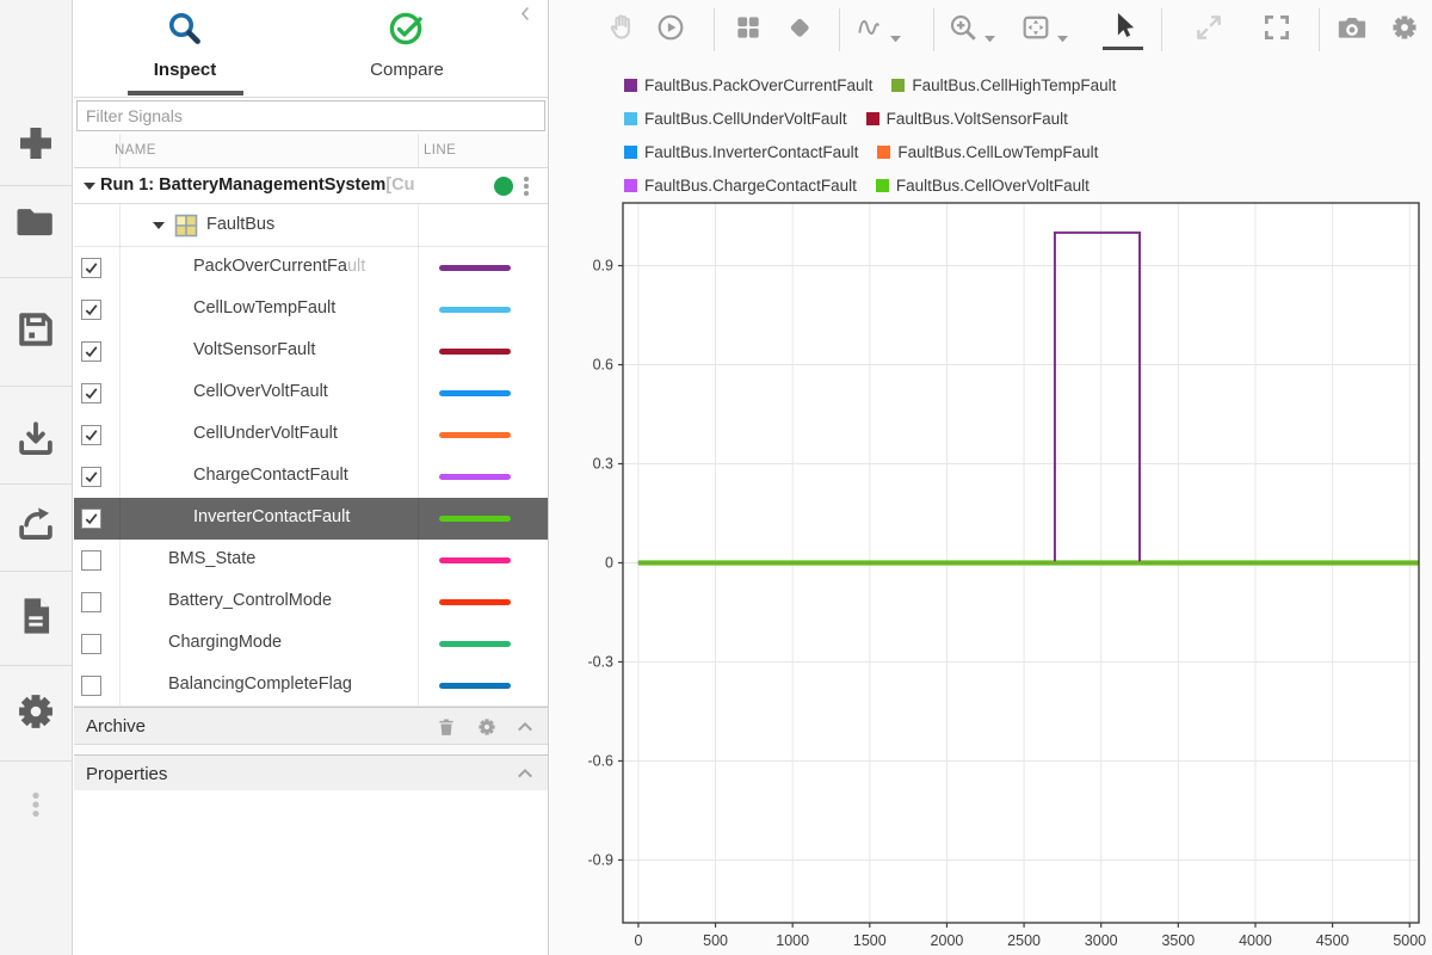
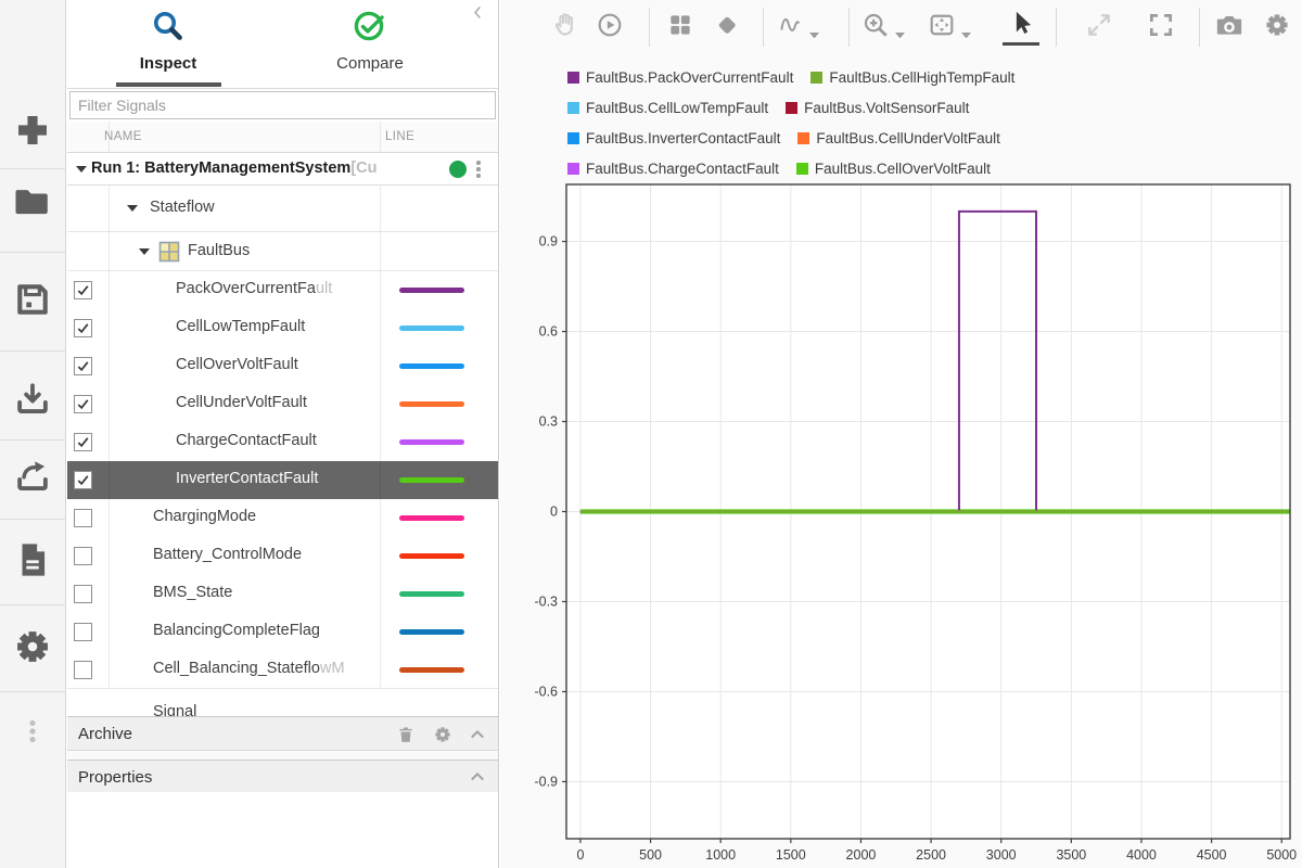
  Inspect
  Compare
  Filter Signals
  NAME
  LINE
  Run 1: BatteryManagementSystem[Cu
+ Stateflow
  FaultBus
  PackOverCurrentFault
  CellLowTempFault
- VoltSensorFault
  CellOverVoltFault
  CellUnderVoltFault
  ChargeContactFault
  InverterContactFault
- BMS_State
+ ChargingMode
  Battery_ControlMode
- ChargingMode
+ BMS_State
  BalancingCompleteFlag
+ Cell_Balancing_StateflowM
+ Signal
  Archive
  Properties
  FaultBus.PackOverCurrentFault
  FaultBus.CellHighTempFault
- FaultBus.CellUnderVoltFault
+ FaultBus.CellLowTempFault
  FaultBus.VoltSensorFault
  FaultBus.InverterContactFault
- FaultBus.CellLowTempFault
+ FaultBus.CellUnderVoltFault
  FaultBus.ChargeContactFault
  FaultBus.CellOverVoltFault
  0
  500
  1000
  1500
  2000
  2500
  3000
  3500
  4000
  4500
  5000
  -0.9
  -0.6
  -0.3
  0
  0.3
  0.6
  0.9
